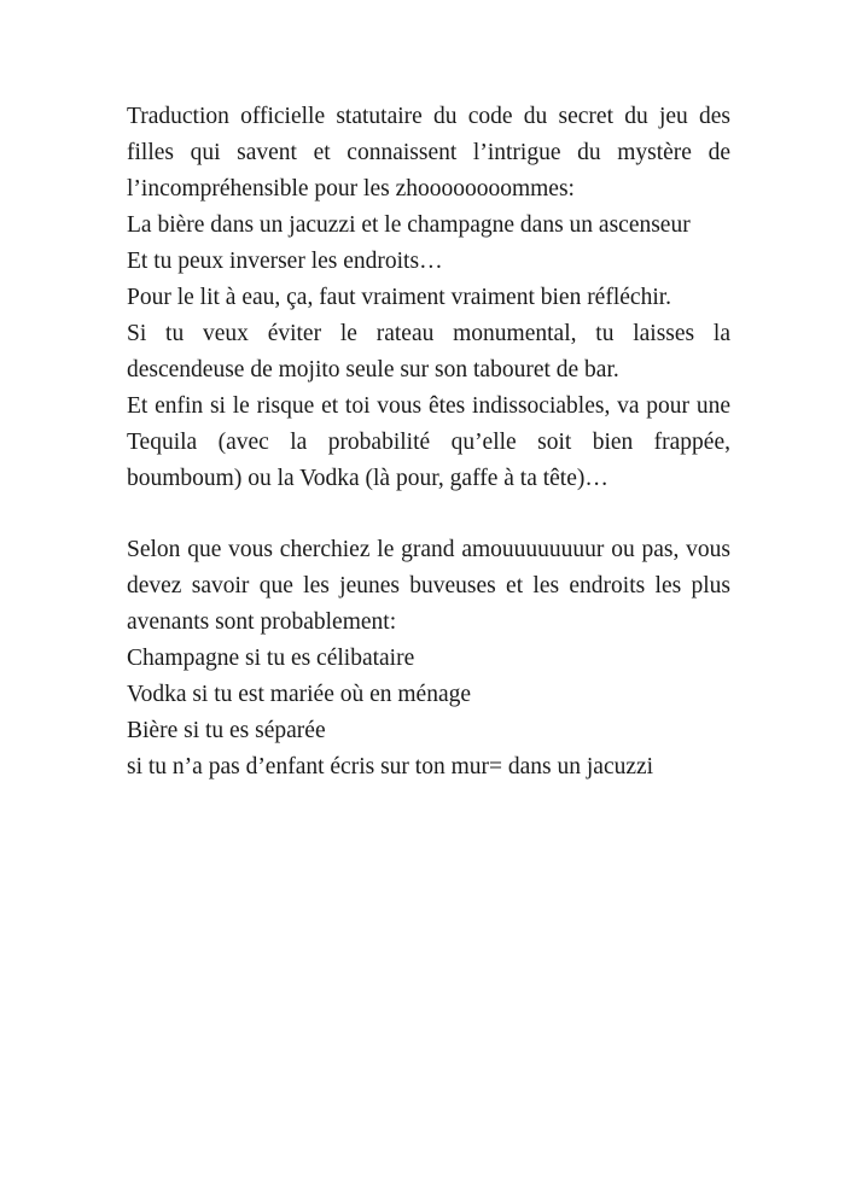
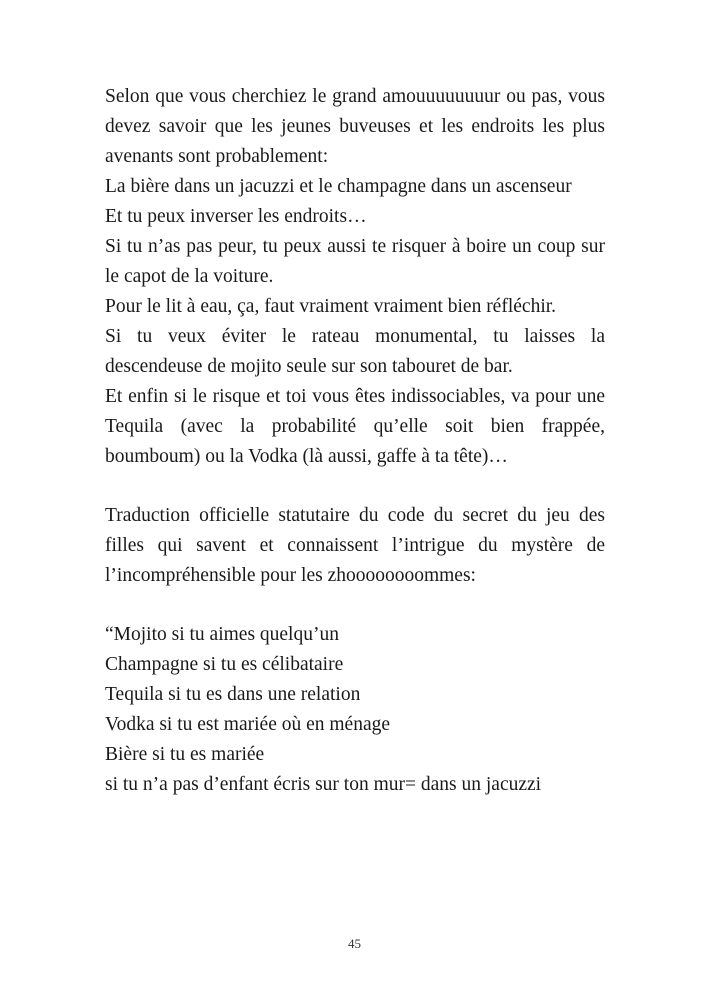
- Traduction officielle statutaire du code du secret du jeu des filles qui savent et connaissent l’intrigue du mystère de l’incompréhensible pour les zhoooooooommes:
+ Selon que vous cherchiez le grand amouuuuuuuur ou pas, vous devez savoir que les jeunes buveuses et les endroits les plus avenants sont probablement:
  La bière dans un jacuzzi et le champagne dans un ascenseur
  Et tu peux inverser les endroits…
+ Si tu n’as pas peur, tu peux aussi te risquer à boire un coup sur le capot de la voiture.
  Pour le lit à eau, ça, faut vraiment vraiment bien réfléchir.
  Si tu veux éviter le rateau monumental, tu laisses la descendeuse de mojito seule sur son tabouret de bar.
- Et enfin si le risque et toi vous êtes indissociables, va pour une Tequila (avec la probabilité qu’elle soit bien frappée, boumboum) ou la Vodka (là pour, gaffe à ta tête)…
+ Et enfin si le risque et toi vous êtes indissociables, va pour une Tequila (avec la probabilité qu’elle soit bien frappée, boumboum) ou la Vodka (là aussi, gaffe à ta tête)…
- Selon que vous cherchiez le grand amouuuuuuuur ou pas, vous devez savoir que les jeunes buveuses et les endroits les plus avenants sont probablement:
+ Traduction officielle statutaire du code du secret du jeu des filles qui savent et connaissent l’intrigue du mystère de l’incompréhensible pour les zhoooooooommes:
+ “Mojito si tu aimes quelqu’un
  Champagne si tu es célibataire
+ Tequila si tu es dans une relation
  Vodka si tu est mariée où en ménage
- Bière si tu es séparée
+ Bière si tu es mariée
  si tu n’a pas d’enfant écris sur ton mur= dans un jacuzzi
+ 45
